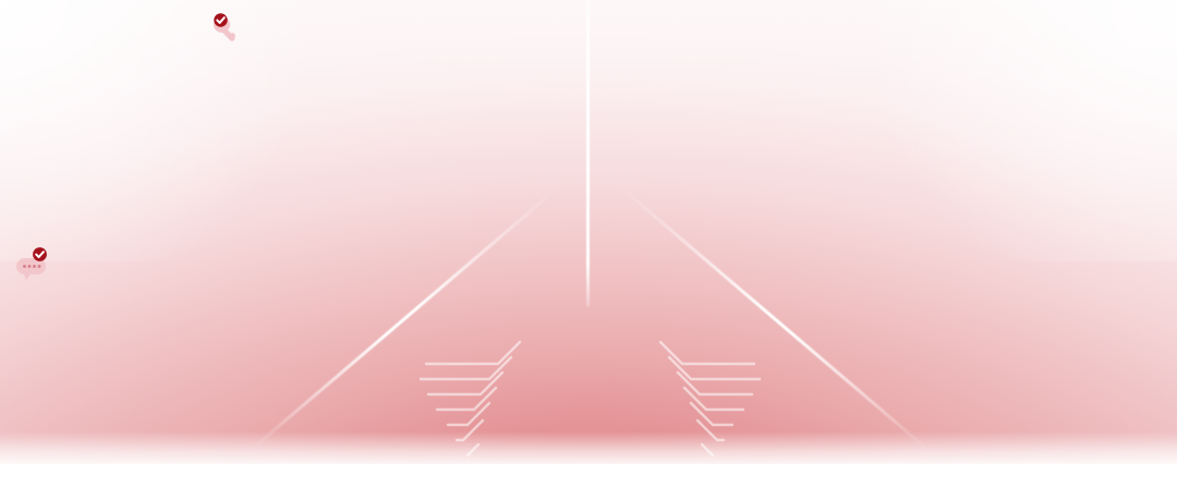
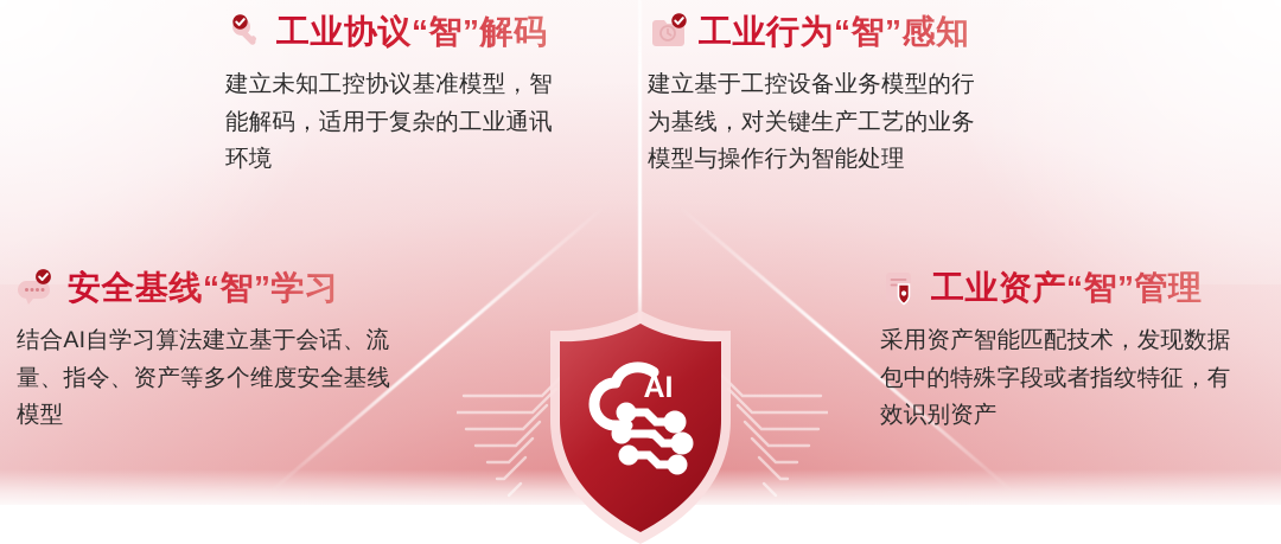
+ AI
+ 工业协议“智”解码
+ 建立未知工控协议基准模型，智能解码，适用于复杂的工业通讯环境
+ 工业行为“智”感知
+ 建立基于工控设备业务模型的行为基线，对关键生产工艺的业务模型与操作行为智能处理
+ 安全基线“智”学习
+ 结合AI自学习算法建立基于会话、流量、指令、资产等多个维度安全基线模型
+ 工业资产“智”管理
+ 采用资产智能匹配技术，发现数据包中的特殊字段或者指纹特征，有效识别资产
